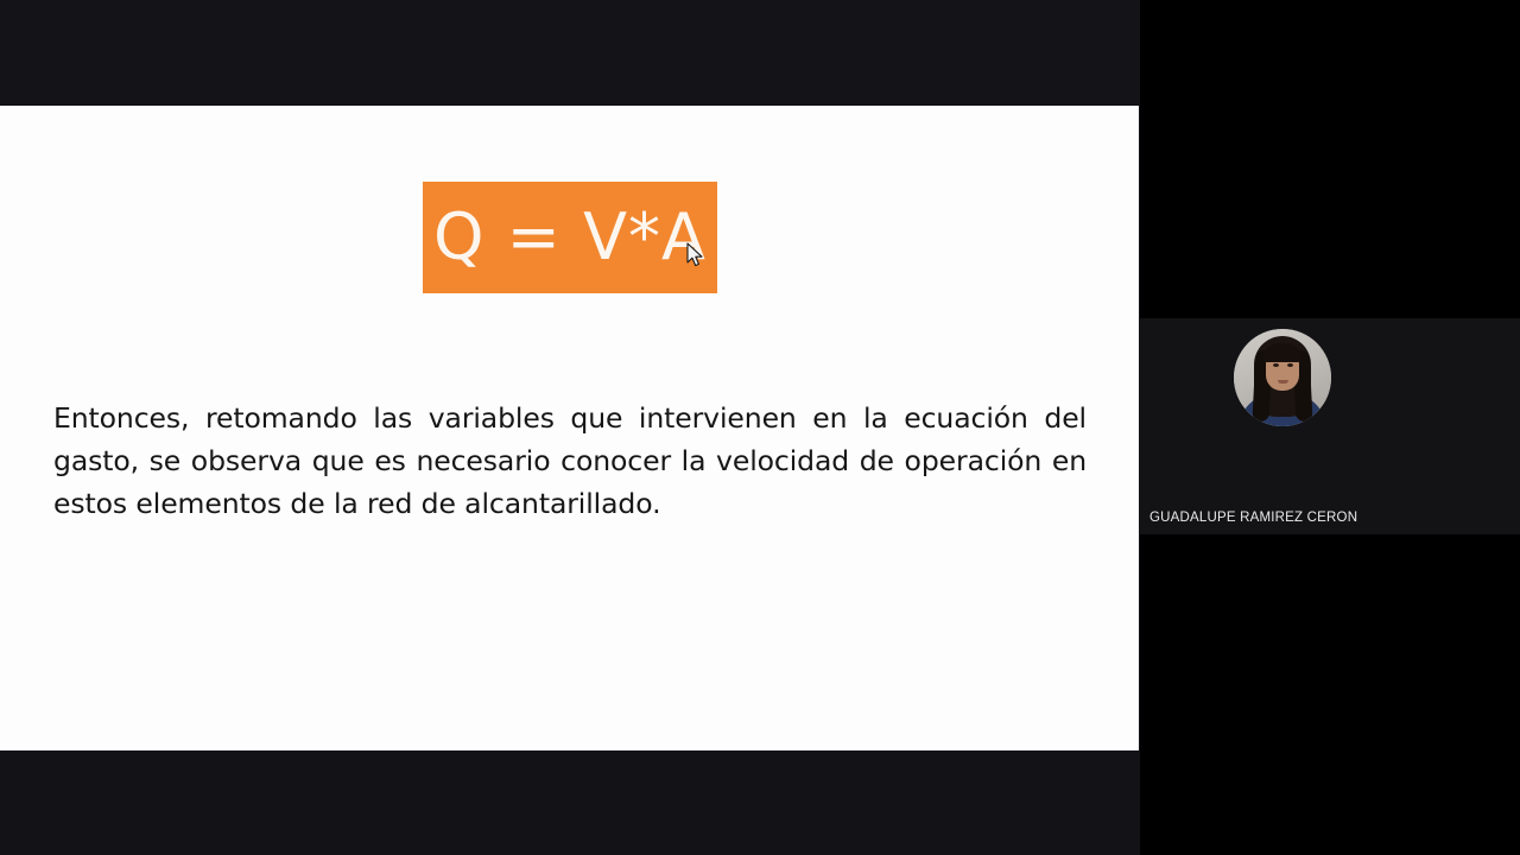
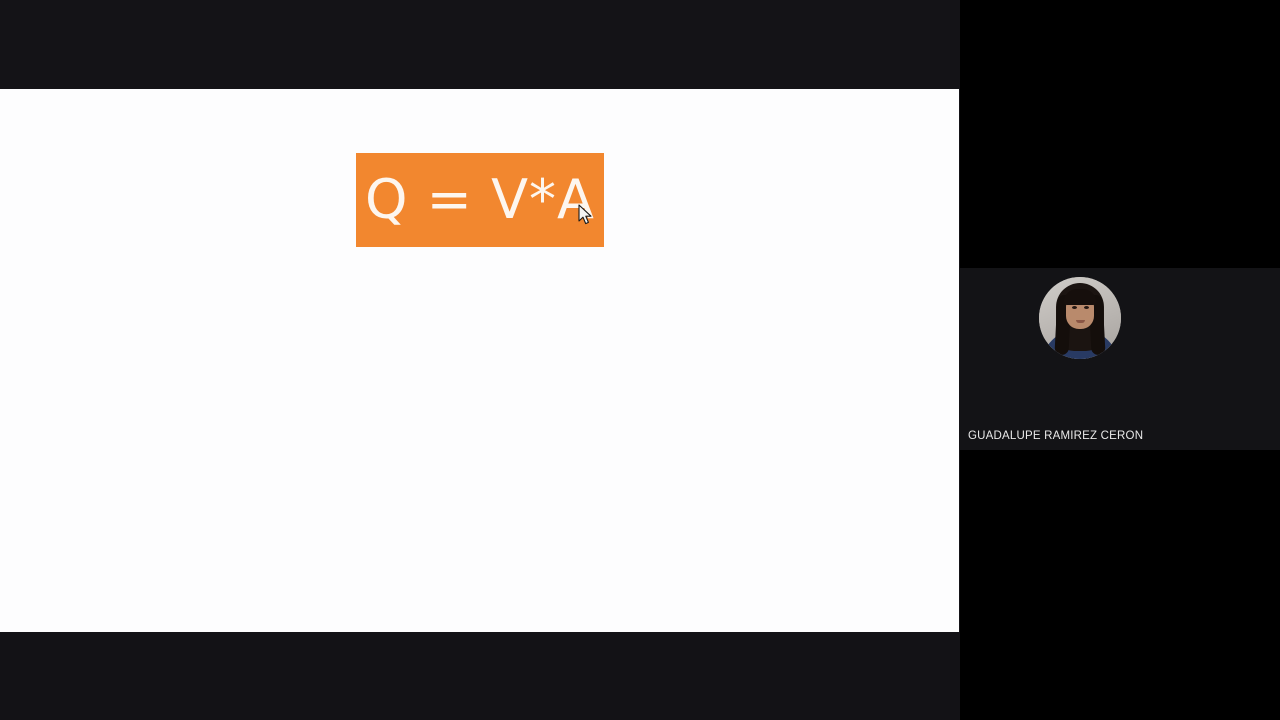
  Q = V*A
- Entonces, retomando las variables que intervienen en la ecuación del gasto, se observa que es necesario conocer la velocidad de operación en estos elementos de la red de alcantarillado.
  GUADALUPE RAMIREZ CERON
